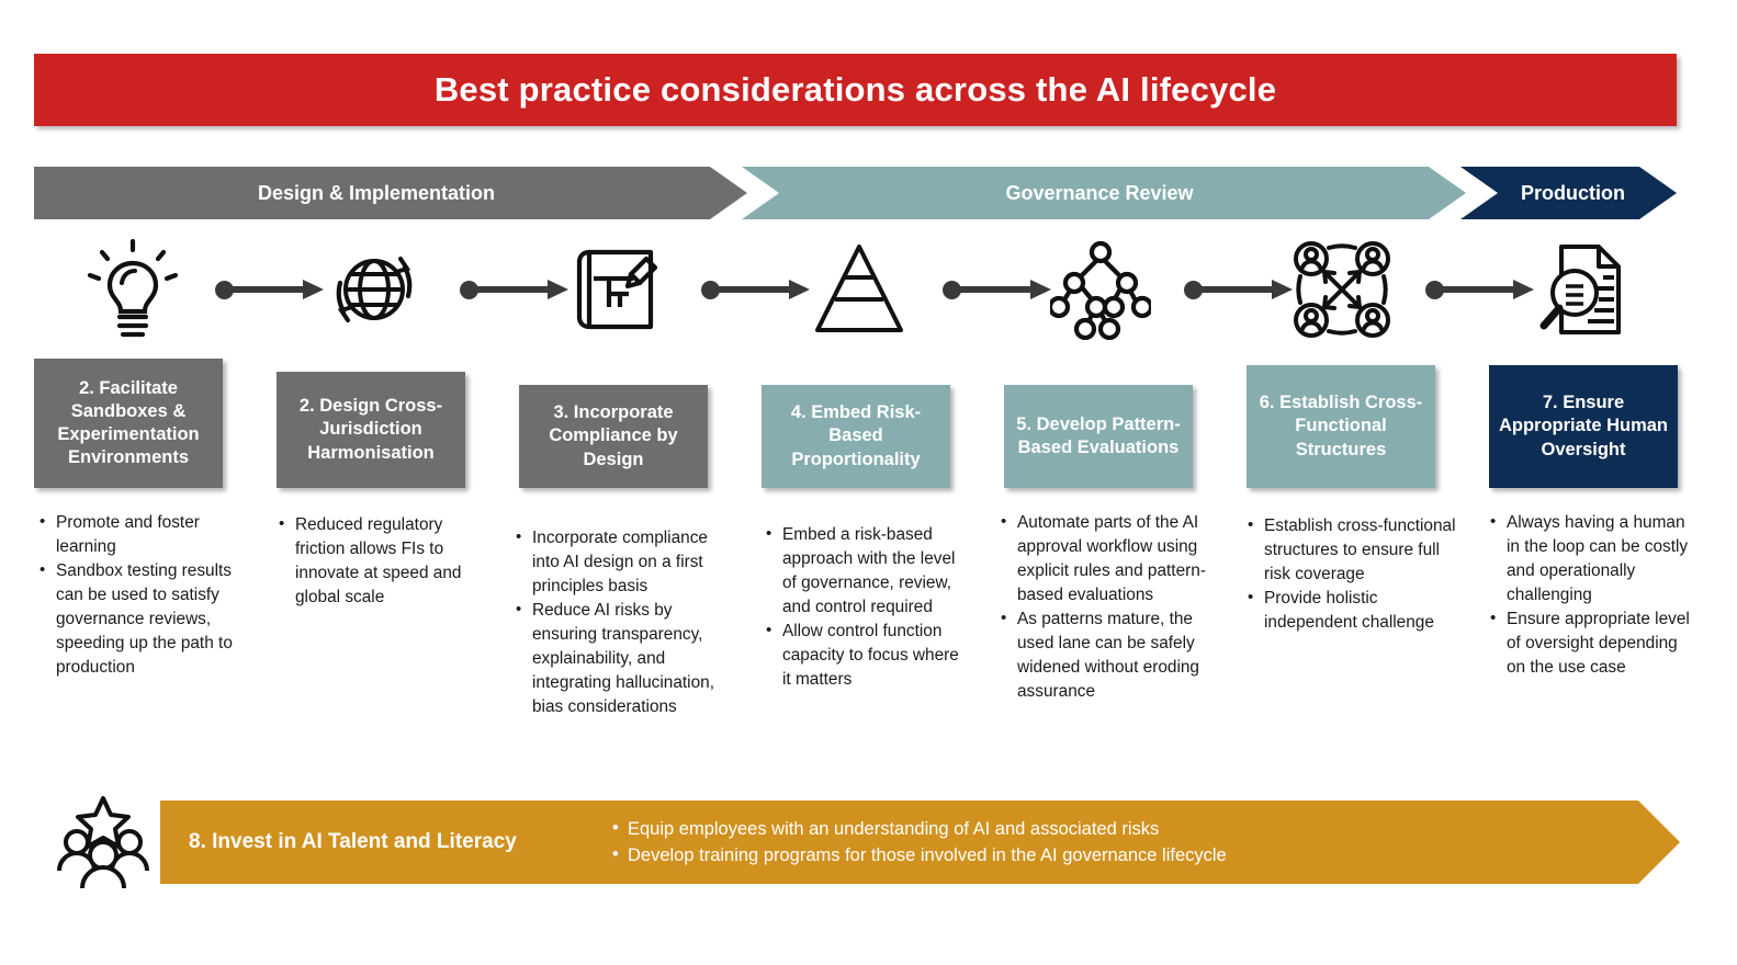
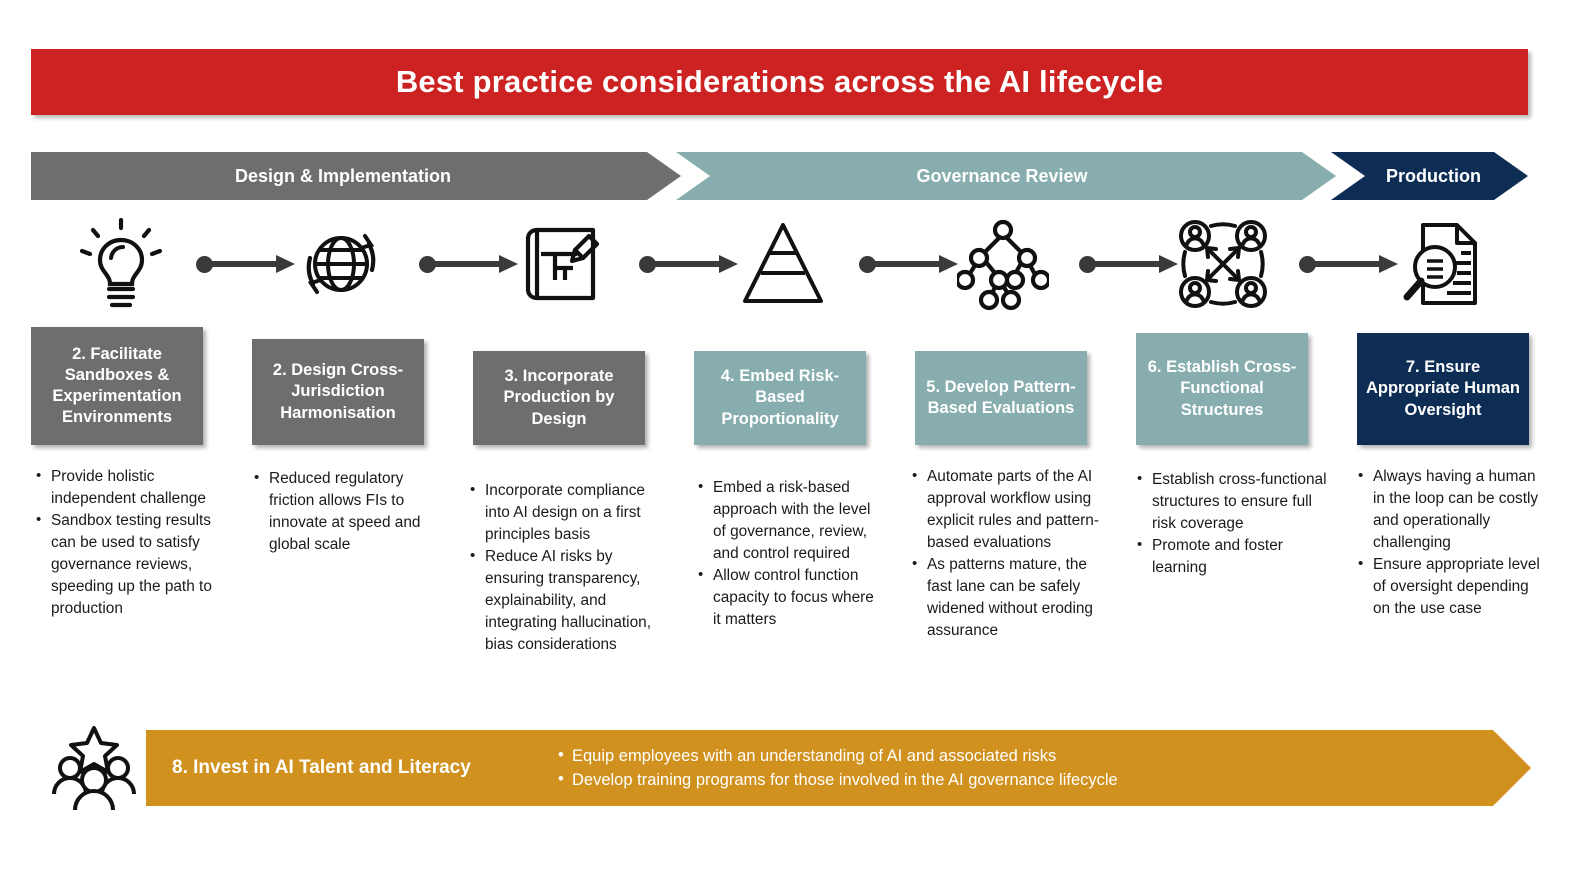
  Best practice considerations across the AI lifecycle
  Design & Implementation
  Governance Review
  Production
  2. Facilitate Sandboxes & Experimentation Environments
  2. Design Cross-Jurisdiction Harmonisation
- 3. Incorporate Compliance by Design
+ 3. Incorporate Production by Design
  4. Embed Risk-Based Proportionality
  5. Develop Pattern-Based Evaluations
  6. Establish Cross-Functional Structures
  7. Ensure Appropriate Human Oversight
- Promote and foster learning
+ Provide holistic independent challenge
  Sandbox testing results can be used to satisfy governance reviews, speeding up the path to production
  Reduced regulatory friction allows FIs to innovate at speed and global scale
  Incorporate compliance into AI design on a first principles basis
  Reduce AI risks by ensuring transparency, explainability, and integrating hallucination, bias considerations
  Embed a risk-based approach with the level of governance, review, and control required
  Allow control function capacity to focus where it matters
  Automate parts of the AI approval workflow using explicit rules and pattern-based evaluations
- As patterns mature, the used lane can be safely widened without eroding assurance
+ As patterns mature, the fast lane can be safely widened without eroding assurance
  Establish cross-functional structures to ensure full risk coverage
- Provide holistic independent challenge
+ Promote and foster learning
  Always having a human in the loop can be costly and operationally challenging
  Ensure appropriate level of oversight depending on the use case
  8. Invest in AI Talent and Literacy
  Equip employees with an understanding of AI and associated risks
  Develop training programs for those involved in the AI governance lifecycle
